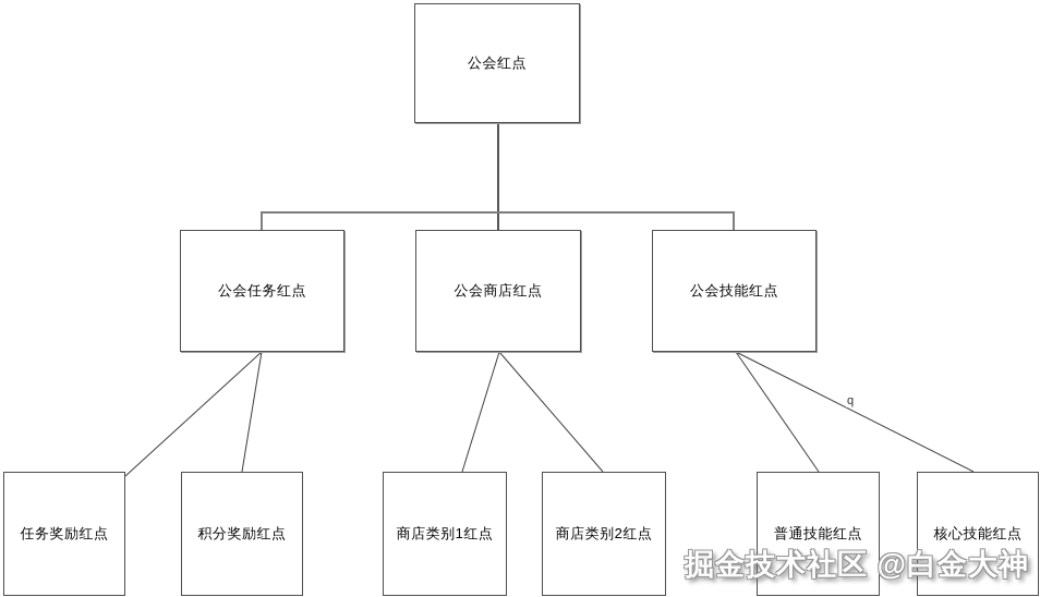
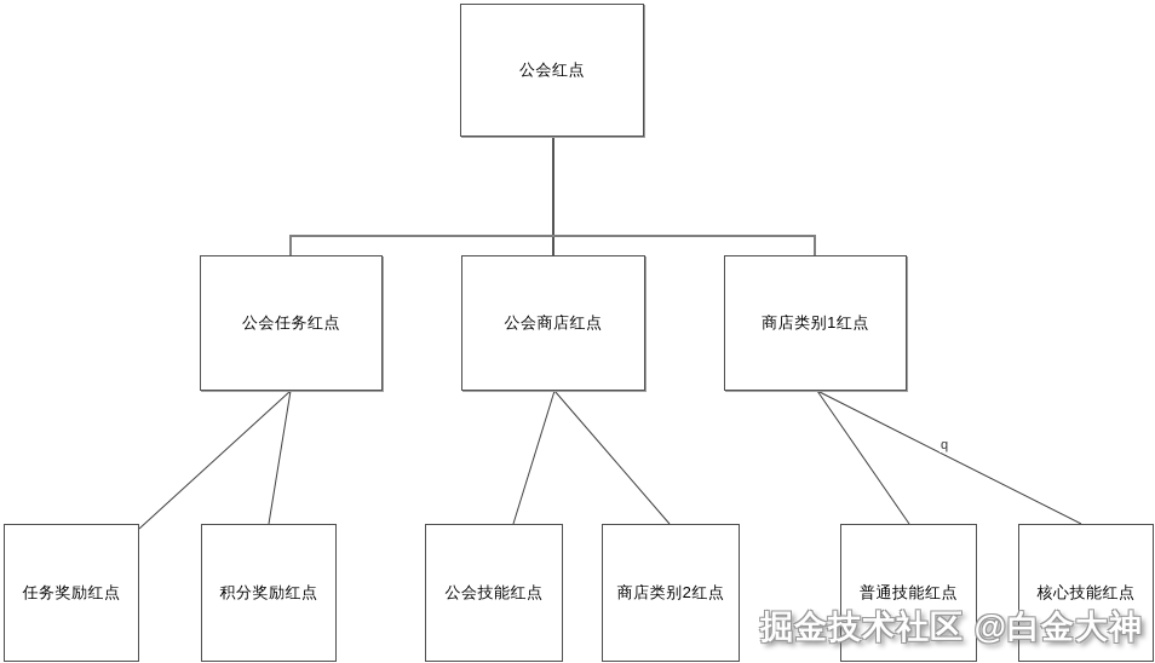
  公会红点
  公会任务红点
  公会商店红点
- 公会技能红点
+ 商店类别1红点
  任务奖励红点
  积分奖励红点
- 商店类别1红点
+ 公会技能红点
  商店类别2红点
  普通技能红点
  核心技能红点
  q
  掘金技术社区 @白金大神
